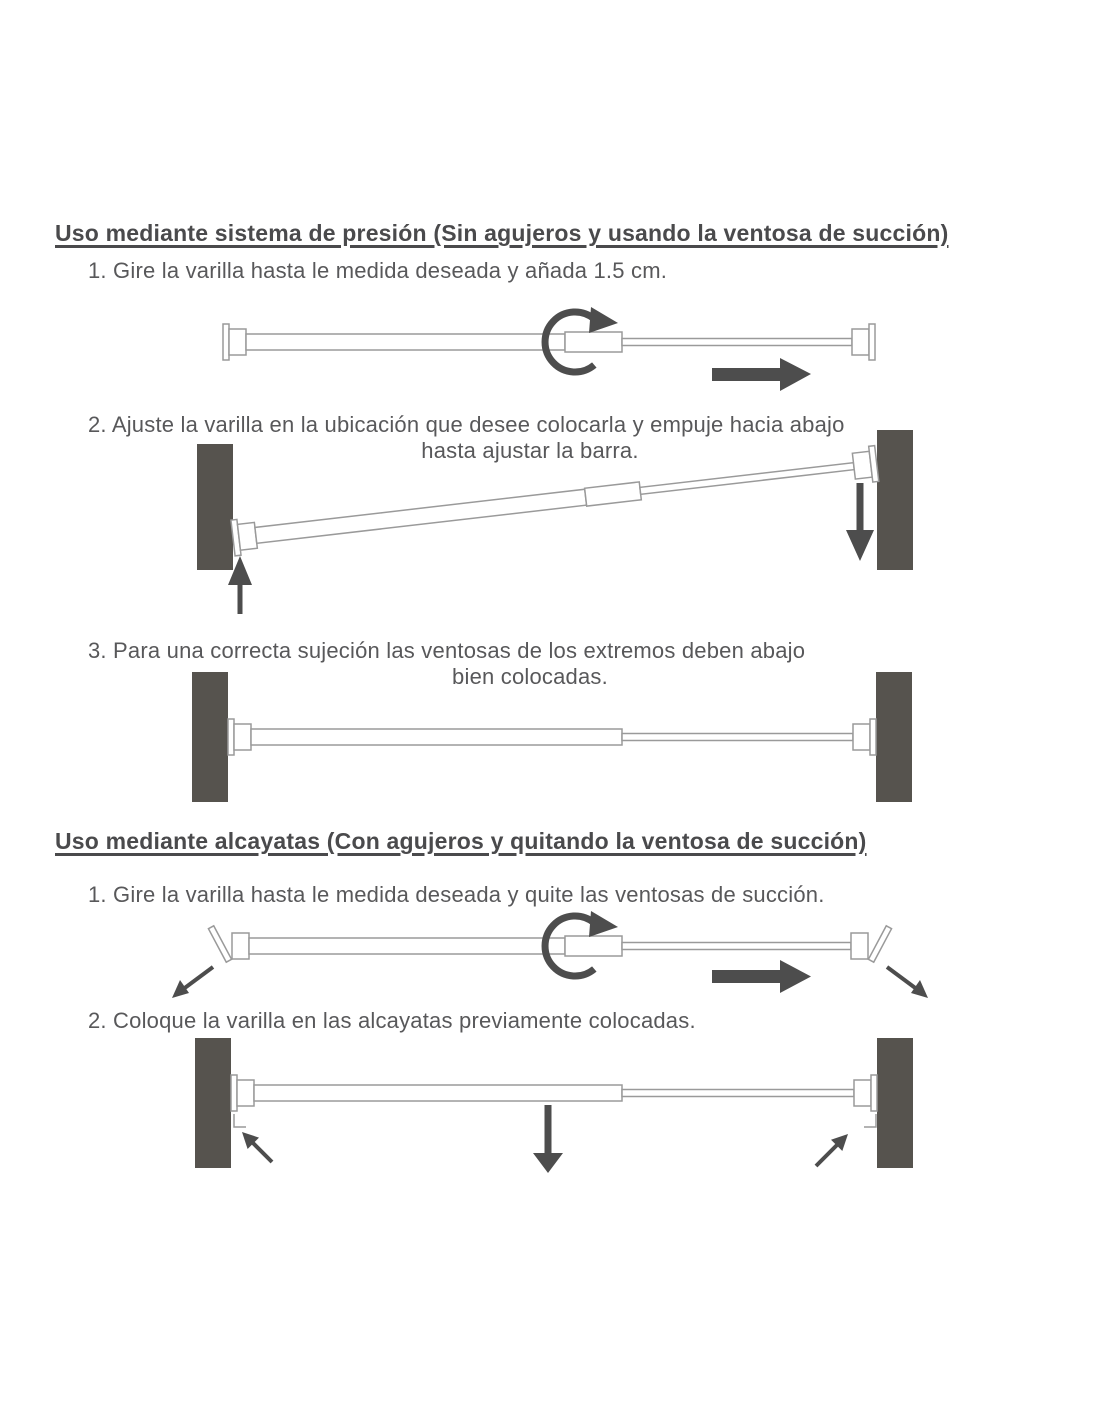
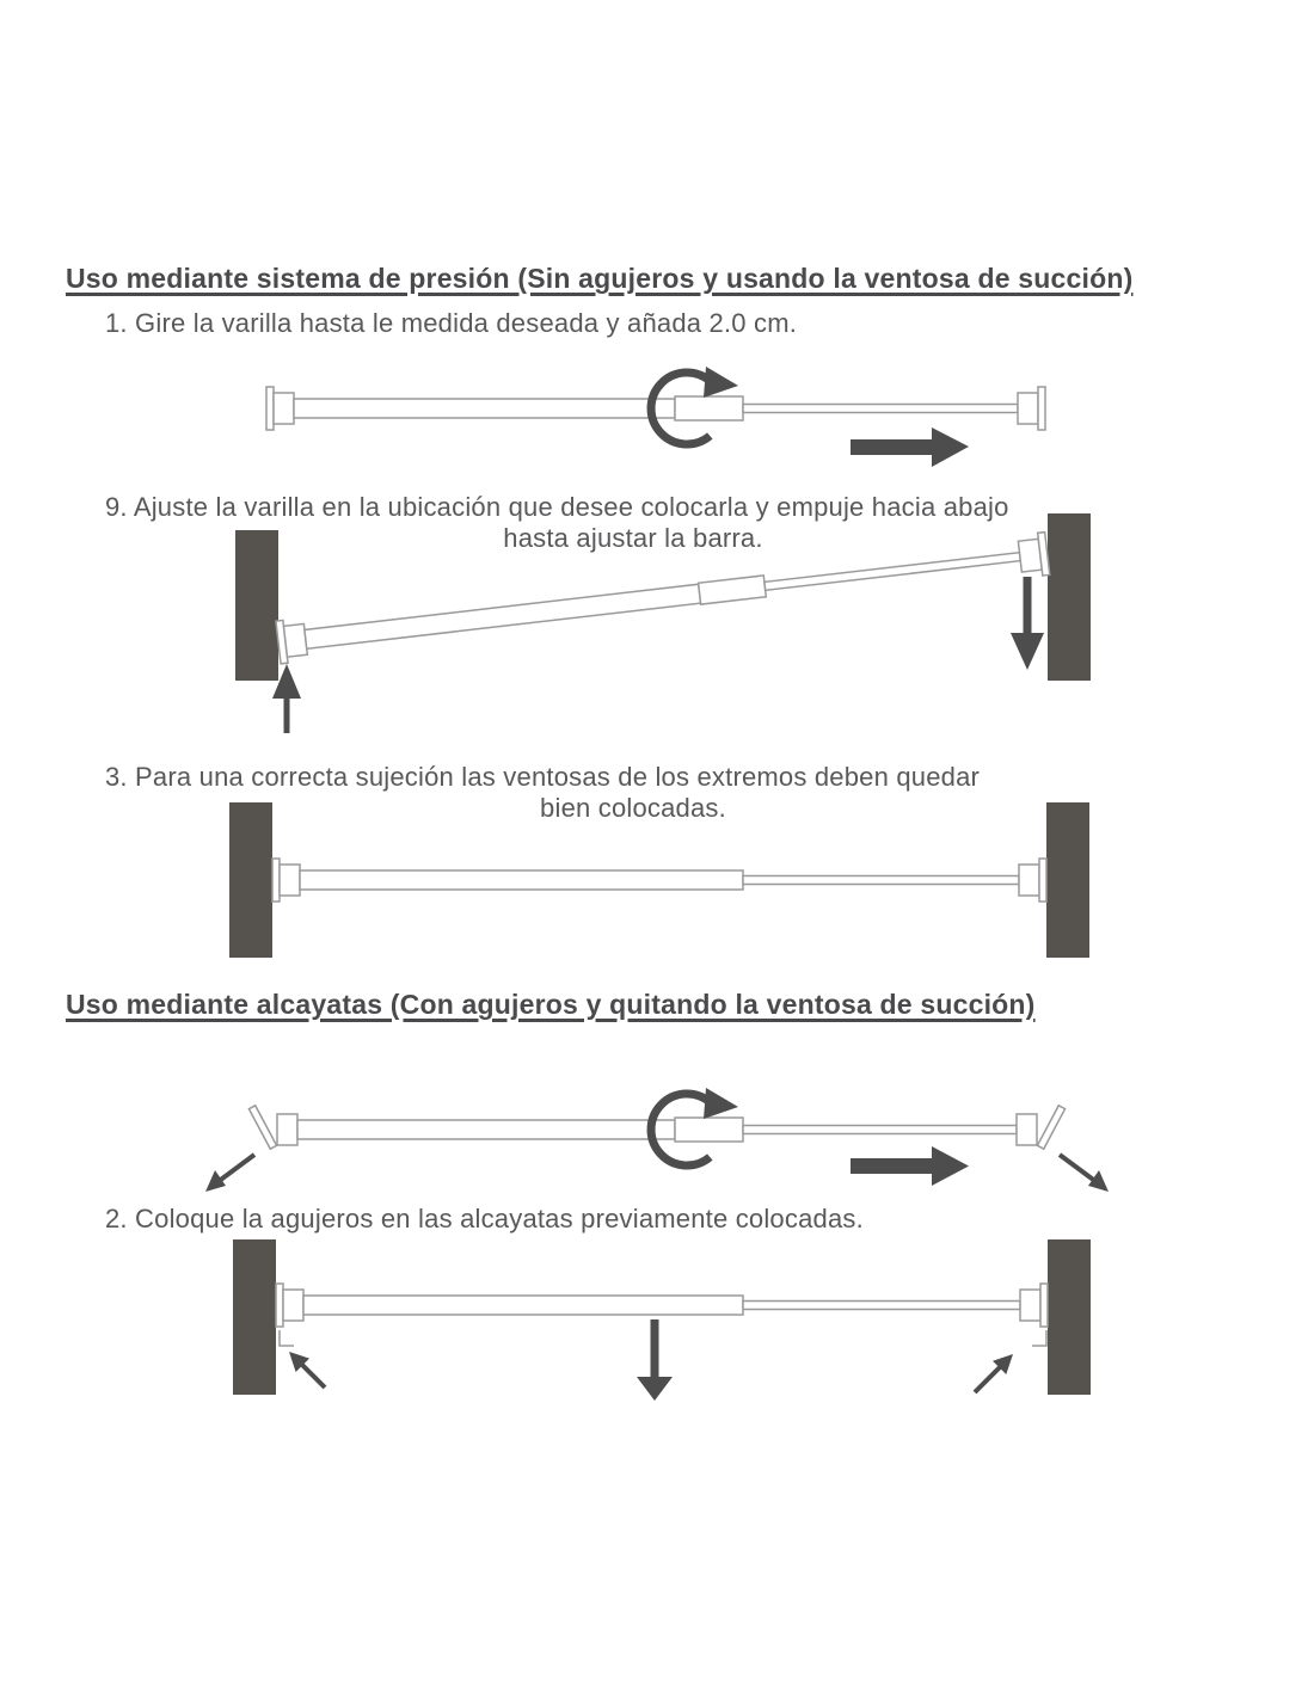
  Uso mediante sistema de presión (Sin agujeros y usando la ventosa de succión)
- 1. Gire la varilla hasta le medida deseada y añada 1.5 cm.
+ 1. Gire la varilla hasta le medida deseada y añada 2.0 cm.
- 2. Ajuste la varilla en la ubicación que desee colocarla y empuje hacia abajo
+ 9. Ajuste la varilla en la ubicación que desee colocarla y empuje hacia abajo
  hasta ajustar la barra.
- 3. Para una correcta sujeción las ventosas de los extremos deben abajo
+ 3. Para una correcta sujeción las ventosas de los extremos deben quedar
  bien colocadas.
  Uso mediante alcayatas (Con agujeros y quitando la ventosa de succión)
- 1. Gire la varilla hasta le medida deseada y quite las ventosas de succión.
- 2. Coloque la varilla en las alcayatas previamente colocadas.
+ 2. Coloque la agujeros en las alcayatas previamente colocadas.
